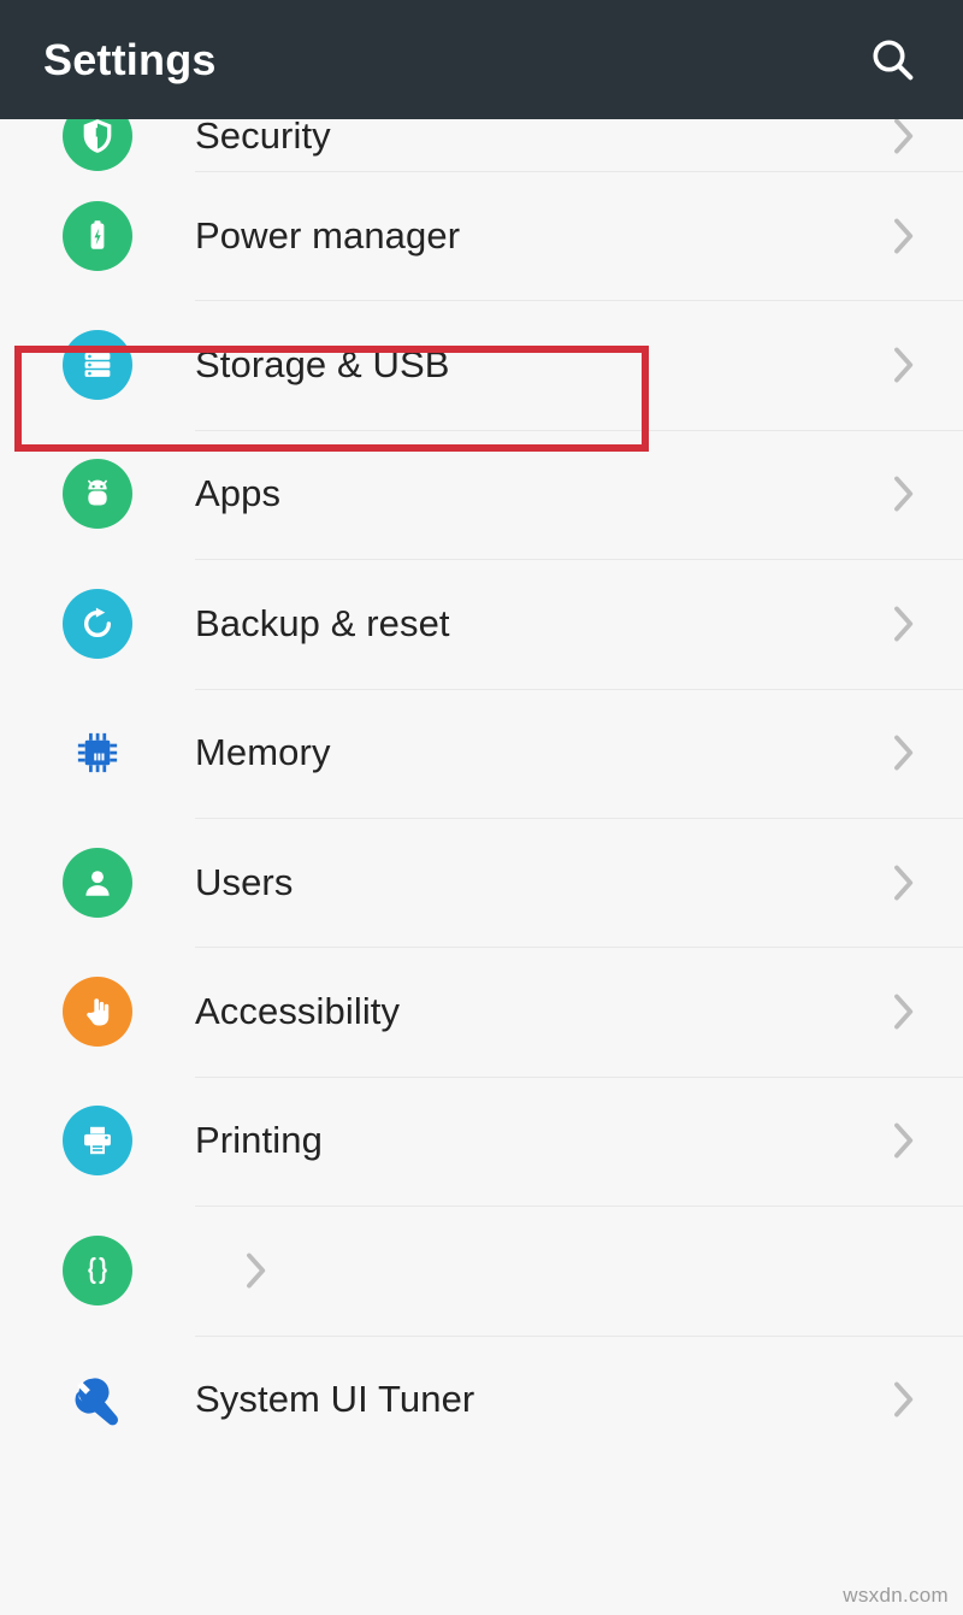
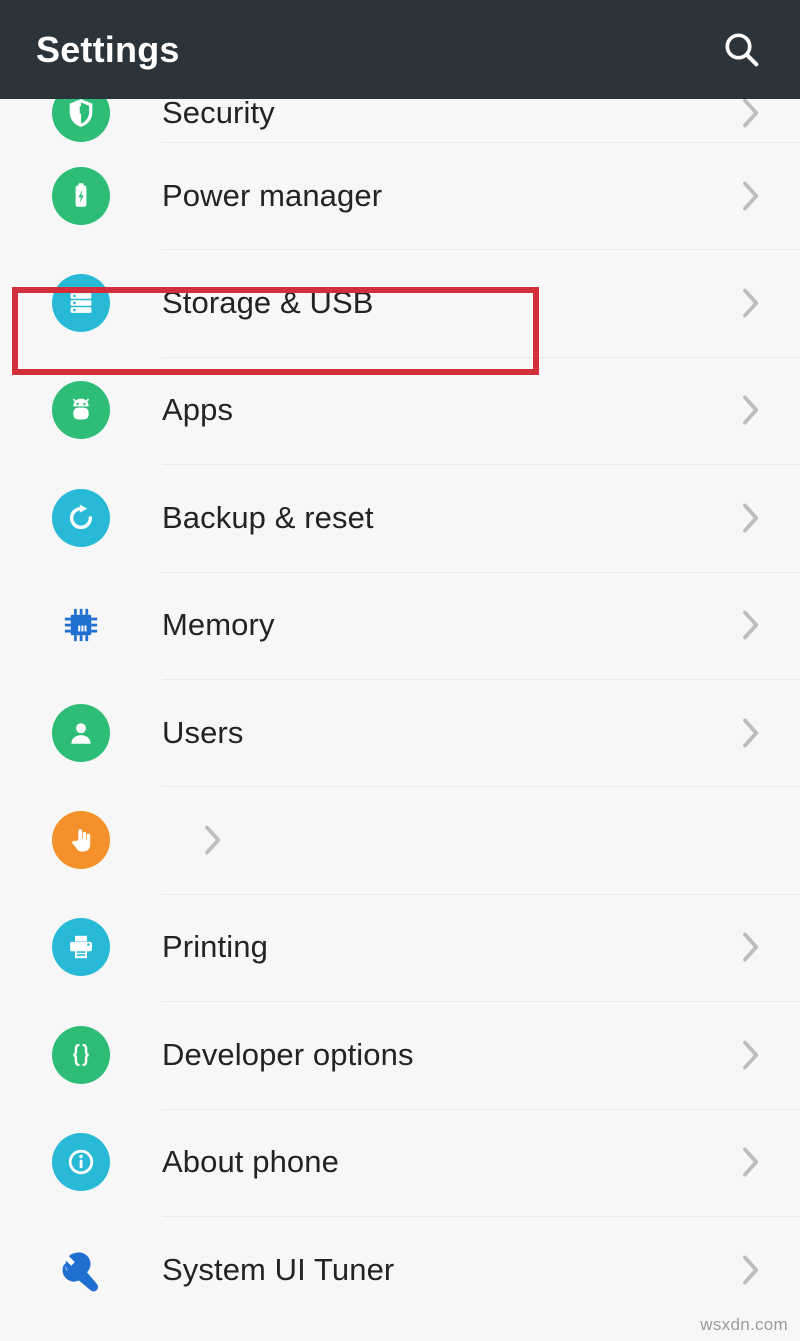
  Settings
  Security
  Power manager
  Storage & USB
  Apps
  Backup & reset
  Memory
  Users
- Accessibility
  Printing
+ Developer options
+ About phone
  System UI Tuner
  wsxdn.com
